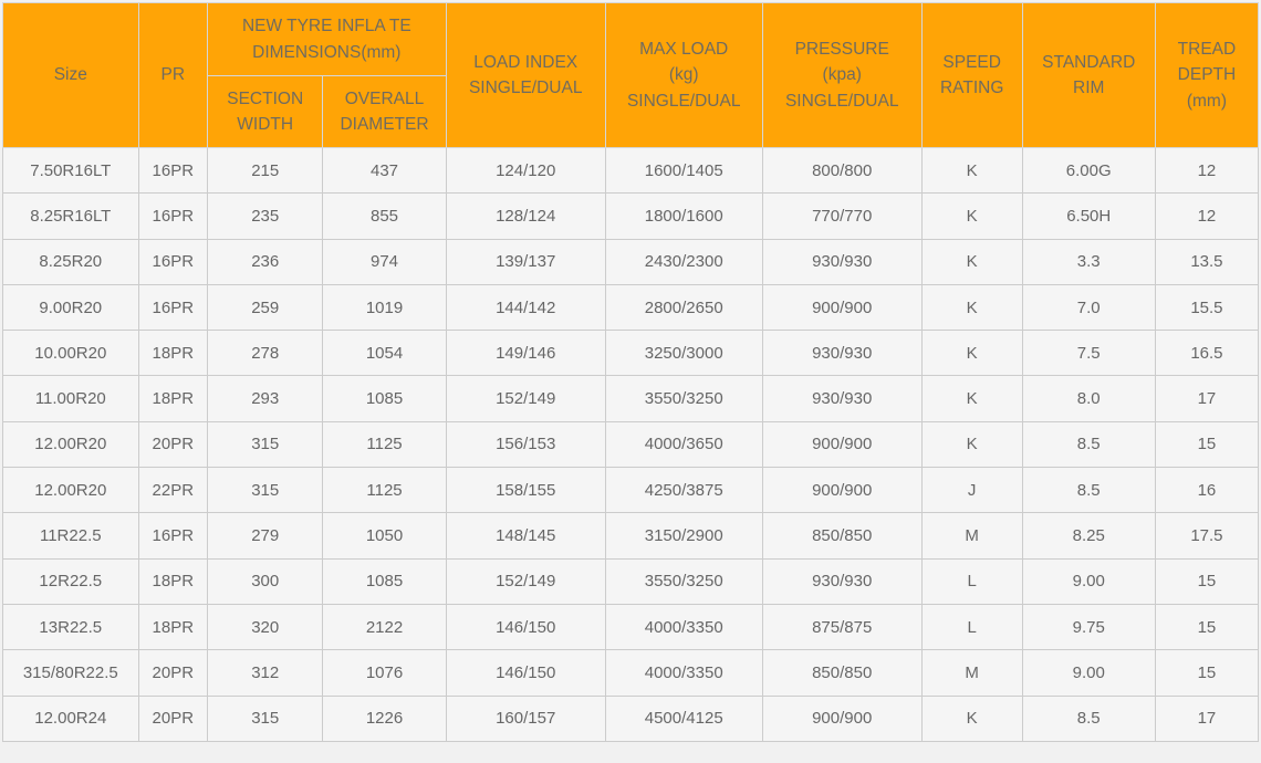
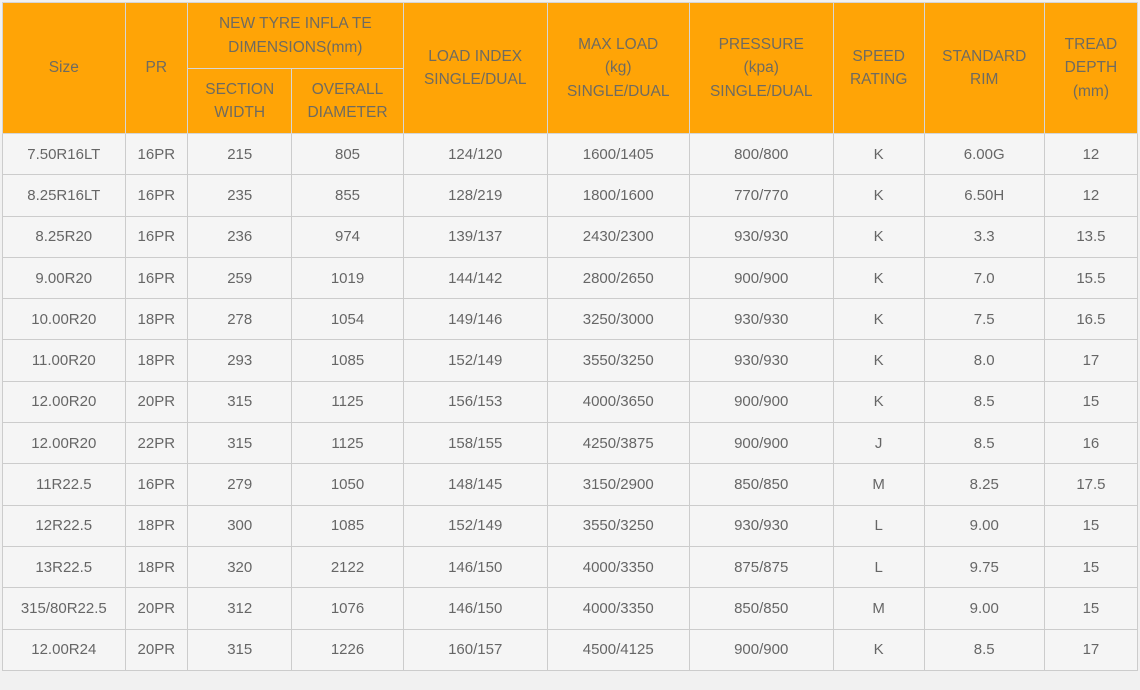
  Size	PR	NEW TYRE INFLA TE DIMENSIONS(mm)	LOAD INDEX SINGLE/DUAL	MAX LOAD (kg) SINGLE/DUAL	PRESSURE (kpa) SINGLE/DUAL	SPEED RATING	STANDARD RIM	TREAD DEPTH (mm)
  SECTION WIDTH	OVERALL DIAMETER
- 7.50R16LT	16PR	215	437	124/120	1600/1405	800/800	K	6.00G	12
+ 7.50R16LT	16PR	215	805	124/120	1600/1405	800/800	K	6.00G	12
- 8.25R16LT	16PR	235	855	128/124	1800/1600	770/770	K	6.50H	12
+ 8.25R16LT	16PR	235	855	128/219	1800/1600	770/770	K	6.50H	12
  8.25R20	16PR	236	974	139/137	2430/2300	930/930	K	3.3	13.5
  9.00R20	16PR	259	1019	144/142	2800/2650	900/900	K	7.0	15.5
  10.00R20	18PR	278	1054	149/146	3250/3000	930/930	K	7.5	16.5
  11.00R20	18PR	293	1085	152/149	3550/3250	930/930	K	8.0	17
  12.00R20	20PR	315	1125	156/153	4000/3650	900/900	K	8.5	15
  12.00R20	22PR	315	1125	158/155	4250/3875	900/900	J	8.5	16
  11R22.5	16PR	279	1050	148/145	3150/2900	850/850	M	8.25	17.5
  12R22.5	18PR	300	1085	152/149	3550/3250	930/930	L	9.00	15
  13R22.5	18PR	320	2122	146/150	4000/3350	875/875	L	9.75	15
  315/80R22.5	20PR	312	1076	146/150	4000/3350	850/850	M	9.00	15
  12.00R24	20PR	315	1226	160/157	4500/4125	900/900	K	8.5	17
